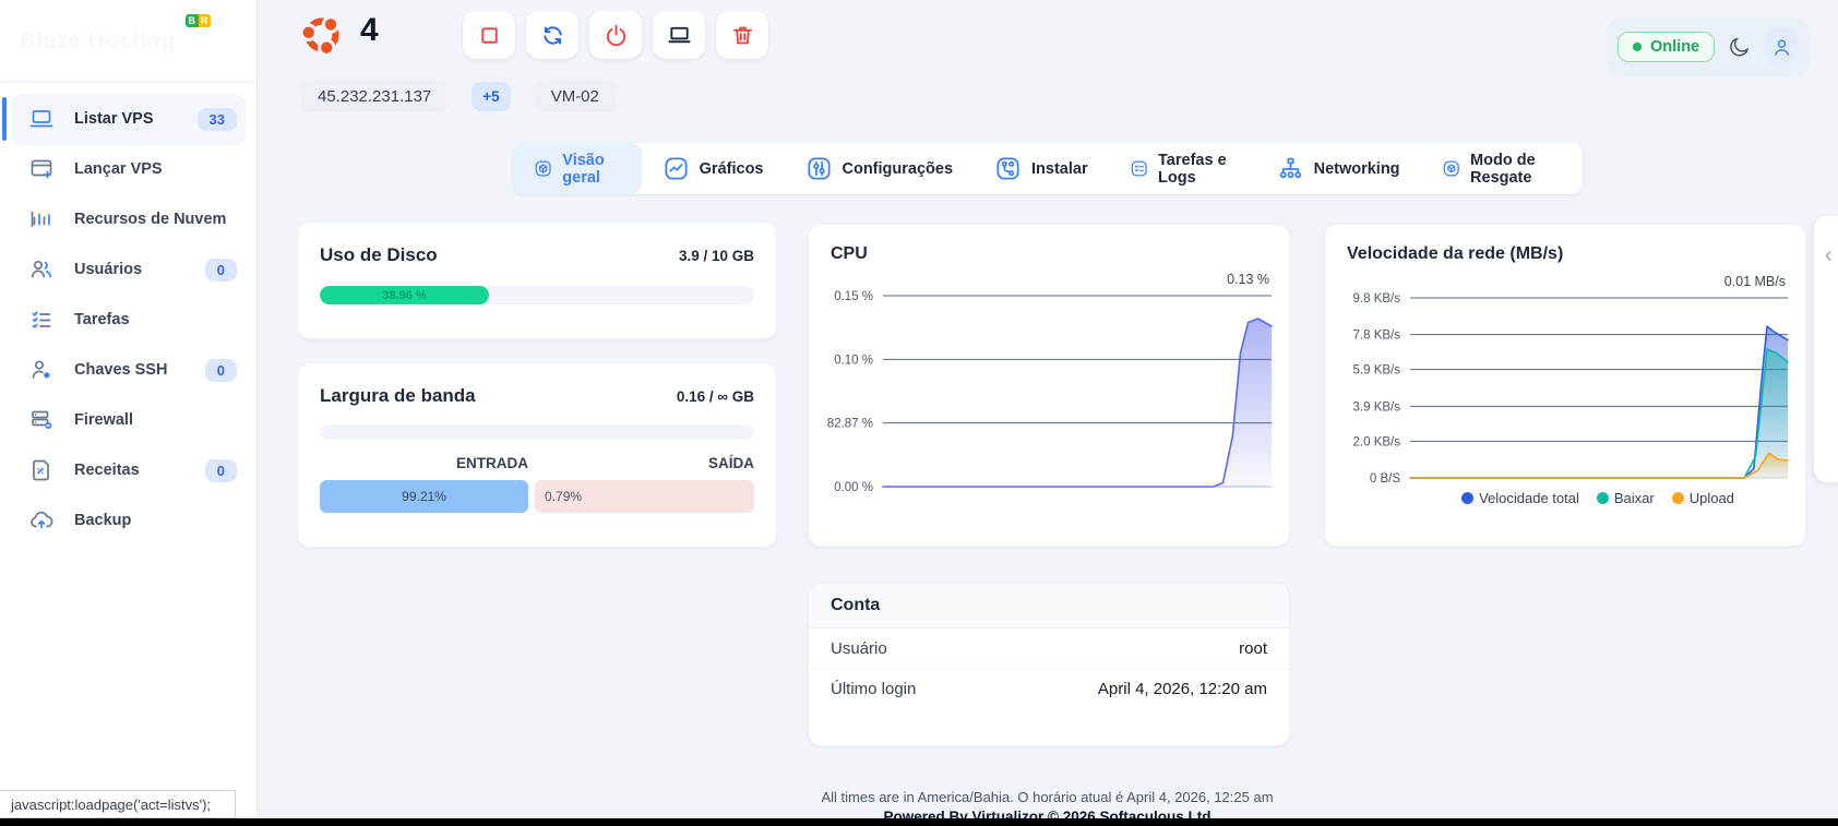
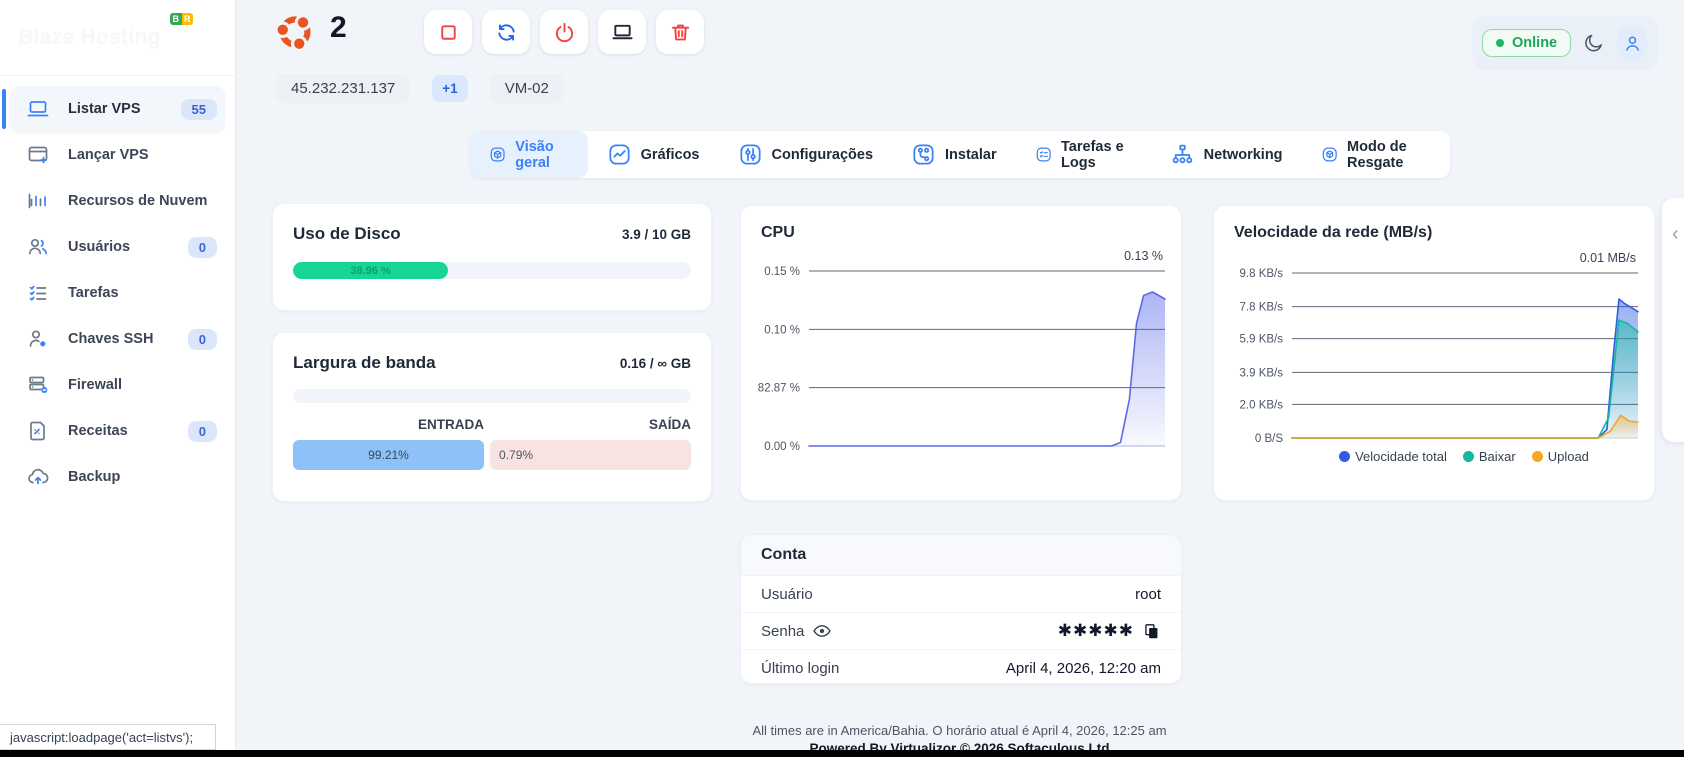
  B
  R
  Listar VPS
- 33
+ 55
  Lançar VPS
  Recursos de Nuvem
  Usuários
  0
  Tarefas
  Chaves SSH
  0
  Firewall
  Receitas
  0
  Backup
- 4
+ 2
  45.232.231.137
- +5
+ +1
  VM-02
  Online
  Visão geral
  Gráficos
  Configurações
  Instalar
  Tarefas e Logs
  Networking
  Modo de Resgate
  Uso de Disco
  3.9 / 10 GB
  38.96 %
  Largura de banda
  0.16 / ∞ GB
  ENTRADA
  SAÍDA
  99.21%
  0.79%
  CPU
  0.15 %
  0.10 %
  82.87 %
  0.00 %
  0.13 %
  Velocidade da rede (MB/s)
  9.8 KB/s
  7.8 KB/s
  5.9 KB/s
  3.9 KB/s
  2.0 KB/s
  0 B/S
  0.01 MB/s
  Velocidade total
  Baixar
  Upload
  Conta
  Usuário
  root
+ Senha
+ ✱✱✱✱✱
  Último login
  April 4, 2026, 12:20 am
  ‹
  All times are in America/Bahia. O horário atual é April 4, 2026, 12:25 am
  Powered By Virtualizor © 2026 Softaculous Ltd
  javascript:loadpage('act=listvs');
